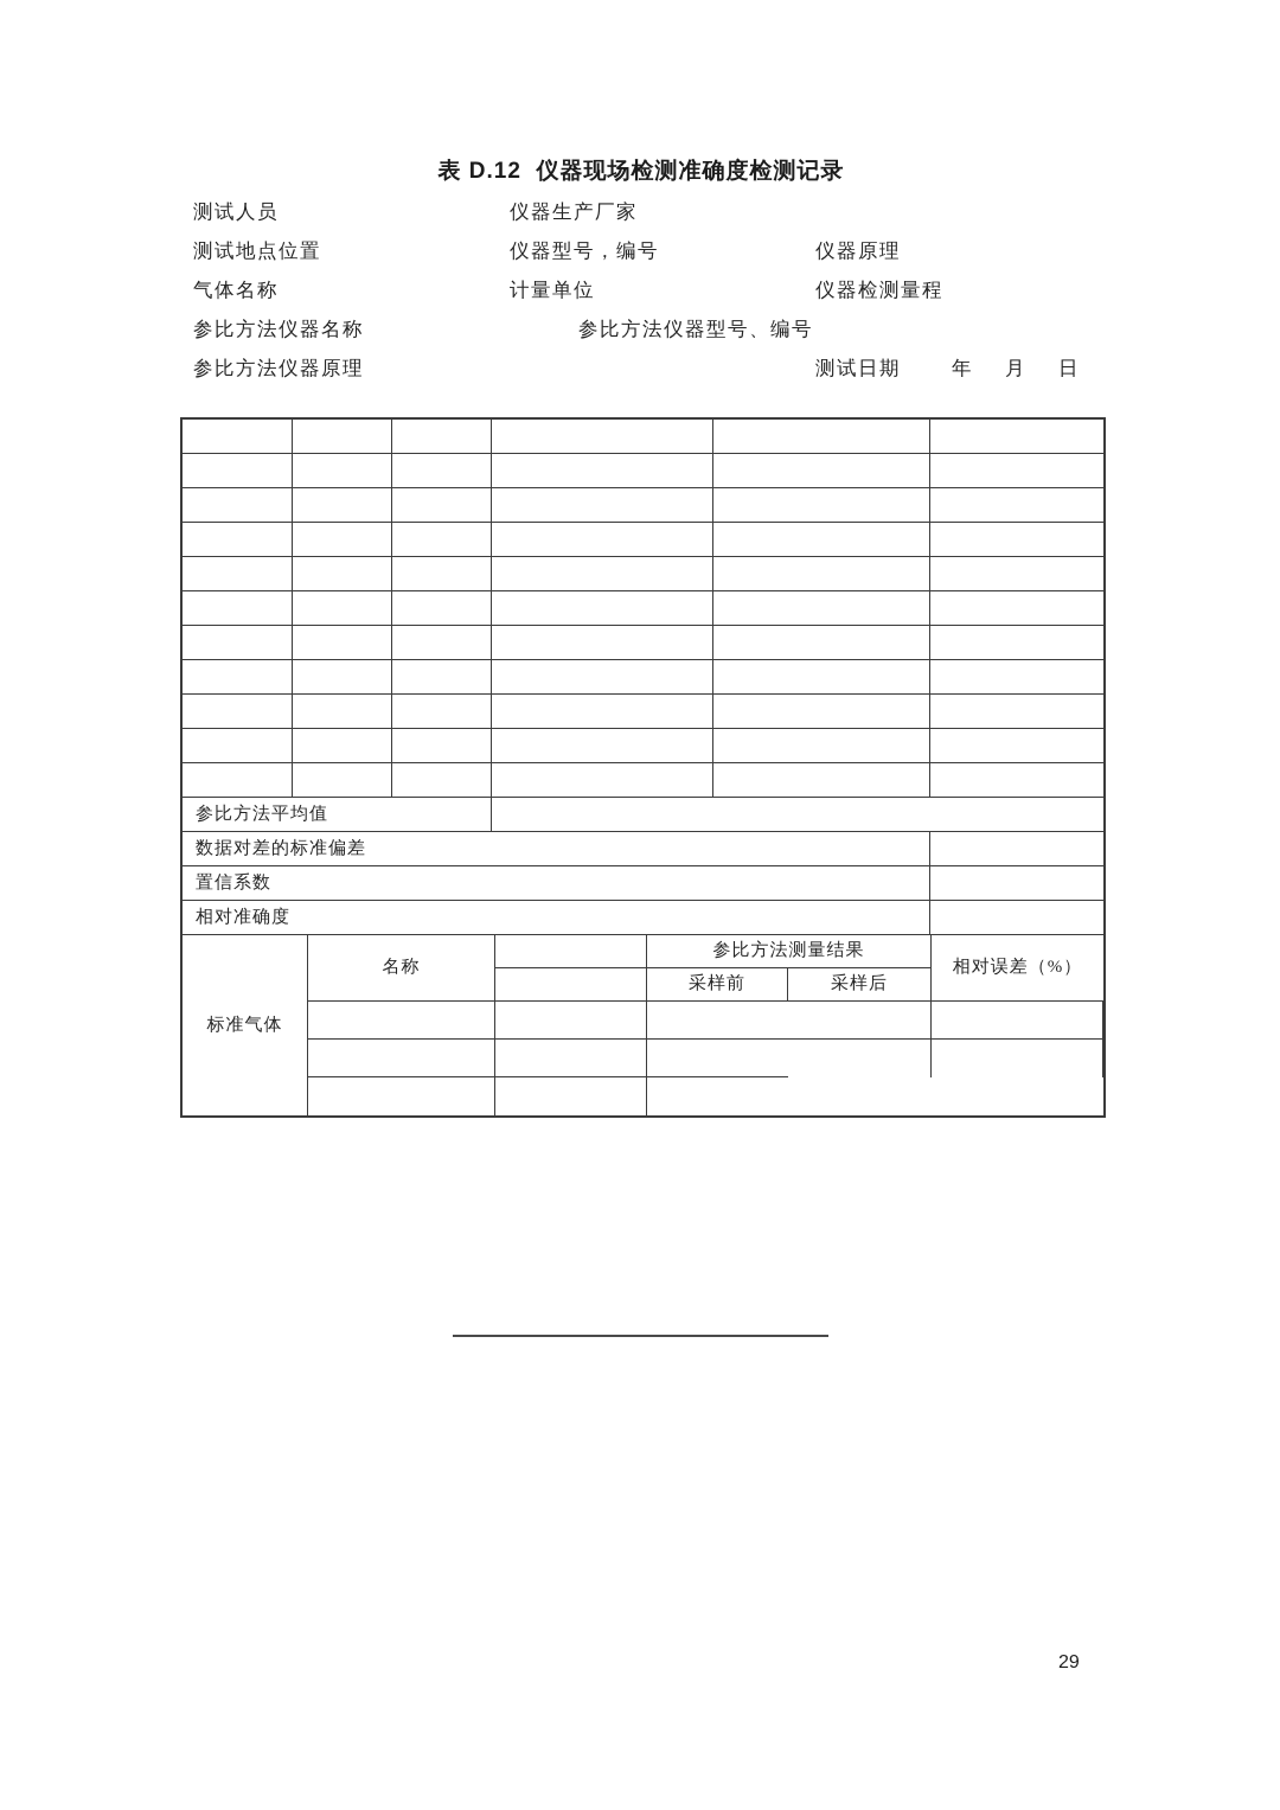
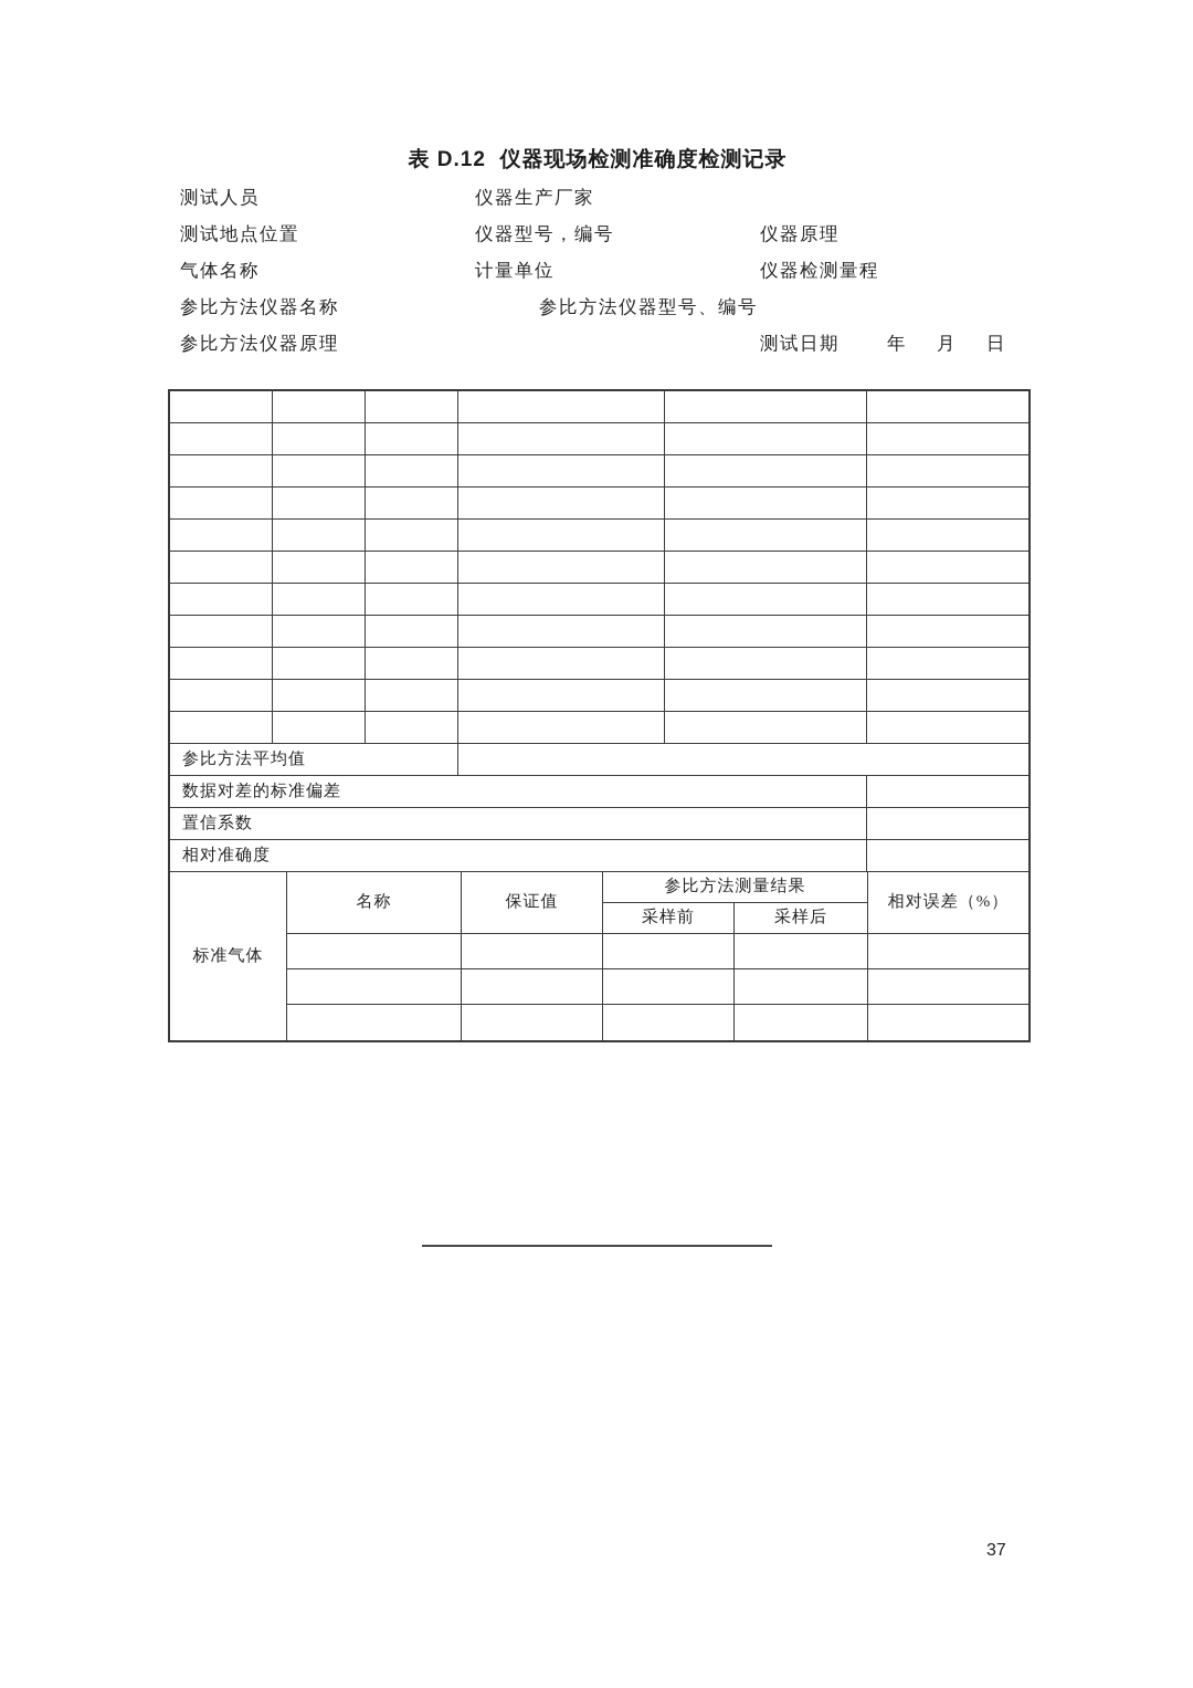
  表 D.12 仪器现场检测准确度检测记录
  测试人员
  仪器生产厂家
  测试地点位置
  仪器型号，编号
  仪器原理
  气体名称
  计量单位
  仪器检测量程
  参比方法仪器名称
  参比方法仪器型号、编号
  参比方法仪器原理
  测试日期
  年
  月
  日
  参比方法平均值
  数据对差的标准偏差
  置信系数
  相对准确度
  标准气体
  名称
+ 保证值
  参比方法测量结果
  采样前
  采样后
  相对误差（%）
- 29
+ 37
